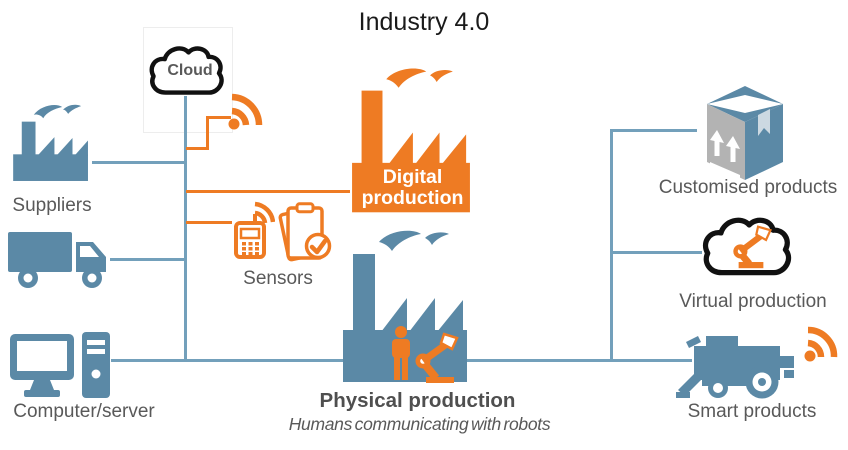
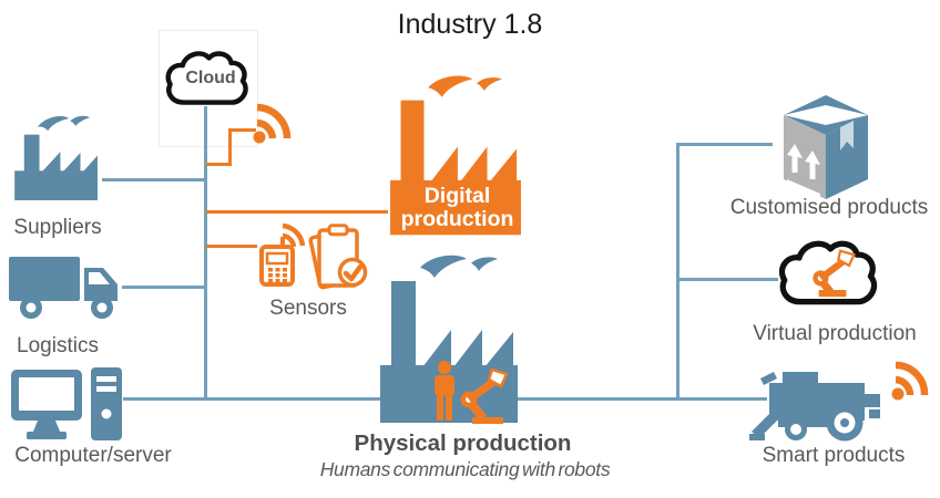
- Industry 4.0
+ Industry 1.8
  Cloud
  Suppliers
+ Logistics
  Computer/server
  Sensors
  Digital
  production
  Physical production
  Humans communicating with robots
  Customised products
  Virtual production
  Smart products
